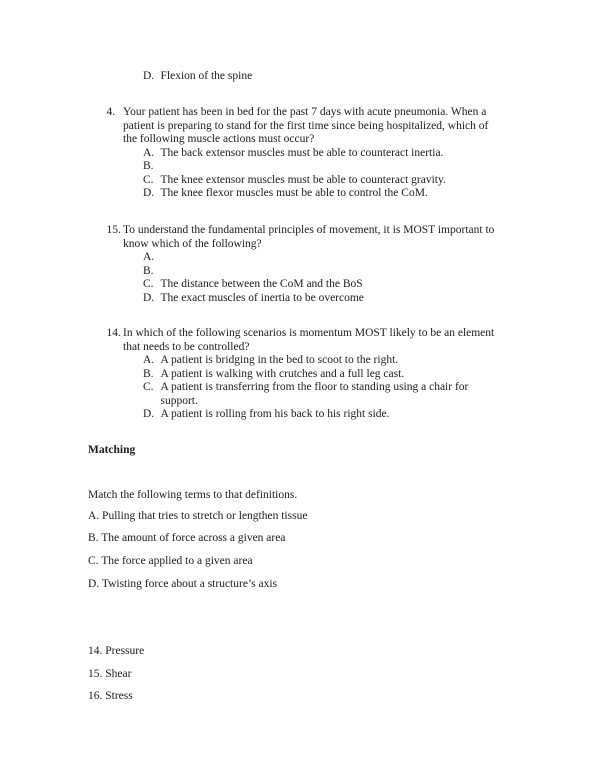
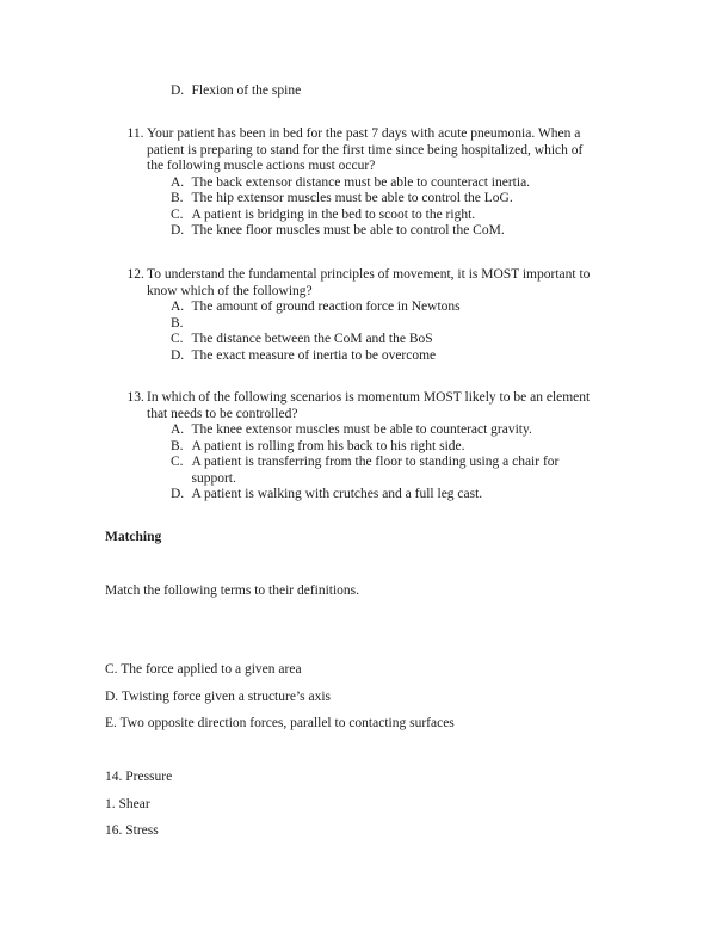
  D.
  Flexion of the spine
- 4.
+ 11.
  Your patient has been in bed for the past 7 days with acute pneumonia. When a
  patient is preparing to stand for the first time since being hospitalized, which of
  the following muscle actions must occur?
  A.
- The back extensor muscles must be able to counteract inertia.
+ The back extensor distance must be able to counteract inertia.
  B.
+ The hip extensor muscles must be able to control the LoG.
  C.
- The knee extensor muscles must be able to counteract gravity.
+ A patient is bridging in the bed to scoot to the right.
  D.
- The knee flexor muscles must be able to control the CoM.
+ The knee floor muscles must be able to control the CoM.
- 15.
+ 12.
  To understand the fundamental principles of movement, it is MOST important to
  know which of the following?
  A.
+ The amount of ground reaction force in Newtons
  B.
  C.
  The distance between the CoM and the BoS
  D.
- The exact muscles of inertia to be overcome
+ The exact measure of inertia to be overcome
- 14.
+ 13.
  In which of the following scenarios is momentum MOST likely to be an element
  that needs to be controlled?
  A.
- A patient is bridging in the bed to scoot to the right.
+ The knee extensor muscles must be able to counteract gravity.
  B.
- A patient is walking with crutches and a full leg cast.
+ A patient is rolling from his back to his right side.
  C.
  A patient is transferring from the floor to standing using a chair for
  support.
  D.
- A patient is rolling from his back to his right side.
+ A patient is walking with crutches and a full leg cast.
  Matching
- Match the following terms to that definitions.
+ Match the following terms to their definitions.
- A. Pulling that tries to stretch or lengthen tissue
- B. The amount of force across a given area
  C. The force applied to a given area
- D. Twisting force about a structure’s axis
+ D. Twisting force given a structure’s axis
+ E. Two opposite direction forces, parallel to contacting surfaces
  14. Pressure
- 15. Shear
+ 1. Shear
  16. Stress
